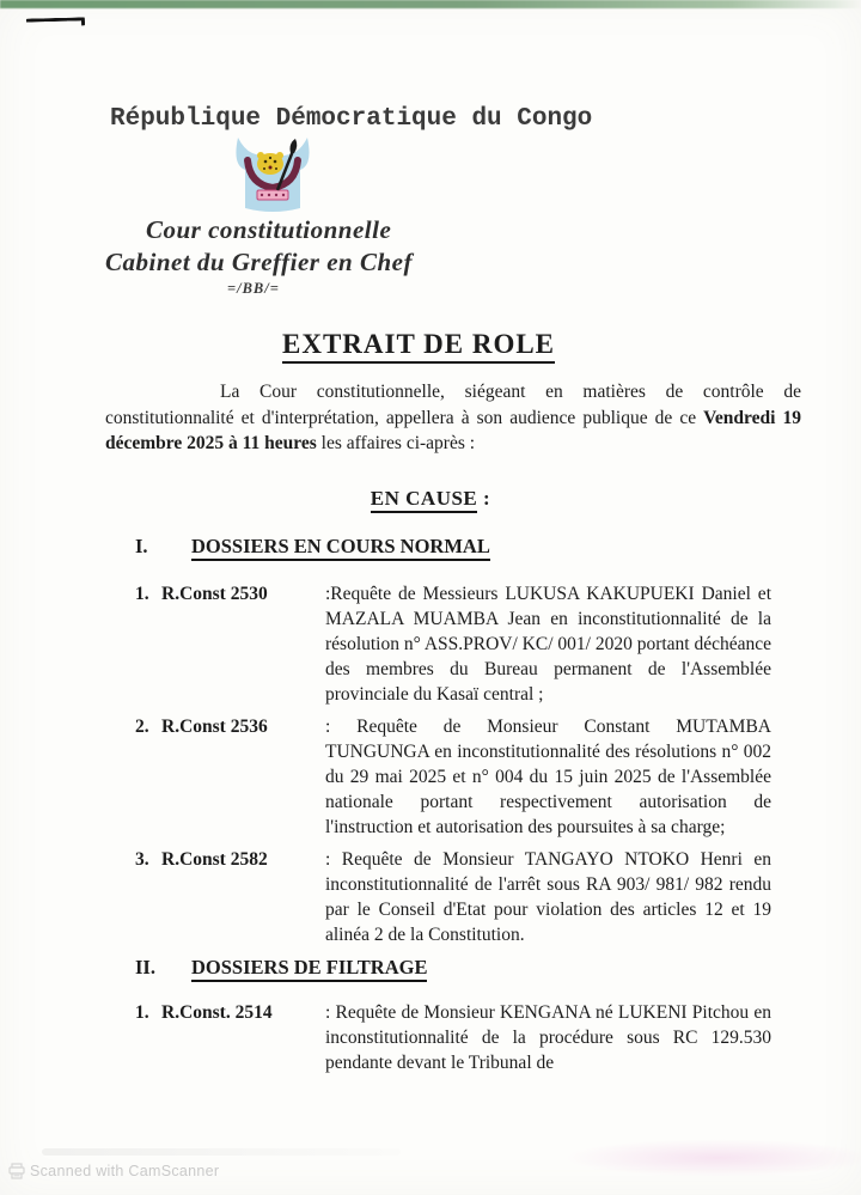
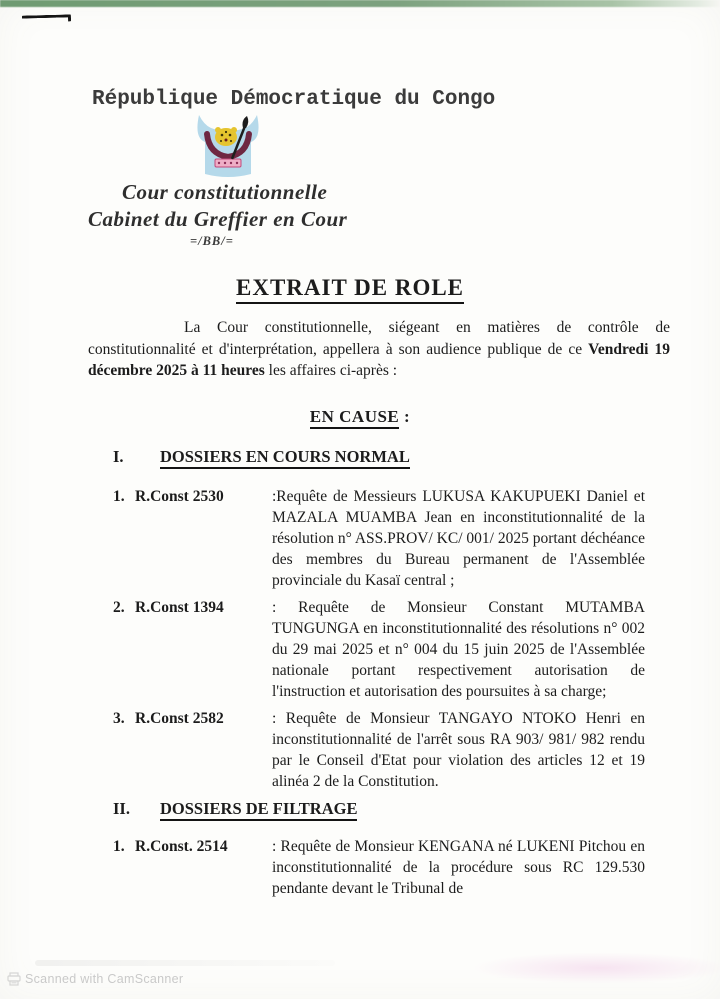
  République Démocratique du Congo
  Cour constitutionnelle
- Cabinet du Greffier en Chef
+ Cabinet du Greffier en Cour
  =/BB/=
  EXTRAIT DE ROLE
  La Cour constitutionnelle, siégeant en matières de contrôle de constitutionnalité et d'interprétation, appellera à son audience publique de ce Vendredi 19 décembre 2025 à 11 heures les affaires ci-après :
  EN CAUSE :
  I. DOSSIERS EN COURS NORMAL
  1.
  R.Const 2530
- :Requête de Messieurs LUKUSA KAKUPUEKI Daniel et MAZALA MUAMBA Jean en inconstitutionnalité de la résolution n° ASS.PROV/ KC/ 001/ 2020 portant déchéance des membres du Bureau permanent de l'Assemblée provinciale du Kasaï central ;
+ :Requête de Messieurs LUKUSA KAKUPUEKI Daniel et MAZALA MUAMBA Jean en inconstitutionnalité de la résolution n° ASS.PROV/ KC/ 001/ 2025 portant déchéance des membres du Bureau permanent de l'Assemblée provinciale du Kasaï central ;
  2.
- R.Const 2536
+ R.Const 1394
  : Requête de Monsieur Constant MUTAMBA TUNGUNGA en inconstitutionnalité des résolutions n° 002 du 29 mai 2025 et n° 004 du 15 juin 2025 de l'Assemblée nationale portant respectivement autorisation de l'instruction et autorisation des poursuites à sa charge;
  3.
  R.Const 2582
  : Requête de Monsieur TANGAYO NTOKO Henri en inconstitutionnalité de l'arrêt sous RA 903/ 981/ 982 rendu par le Conseil d'Etat pour violation des articles 12 et 19 alinéa 2 de la Constitution.
  II. DOSSIERS DE FILTRAGE
  1.
  R.Const. 2514
  : Requête de Monsieur KENGANA né LUKENI Pitchou en inconstitutionnalité de la procédure sous RC 129.530 pendante devant le Tribunal de
  Scanned with CamScanner
